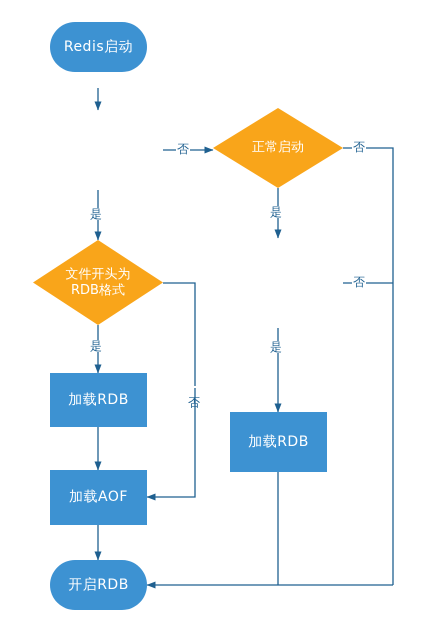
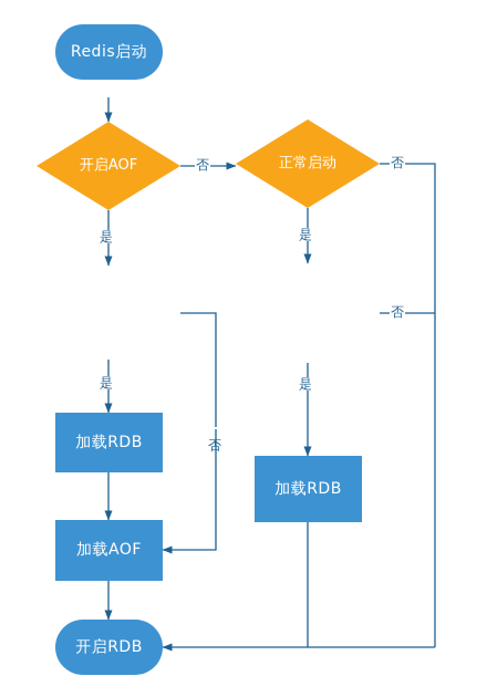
  Redis启动
+ 开启AOF
  正常启动
- 文件开头为
- RDB格式
  加载RDB
  加载RDB
  加载AOF
  开启RDB
  否
  是
  否
  是
  是
  否
  是
